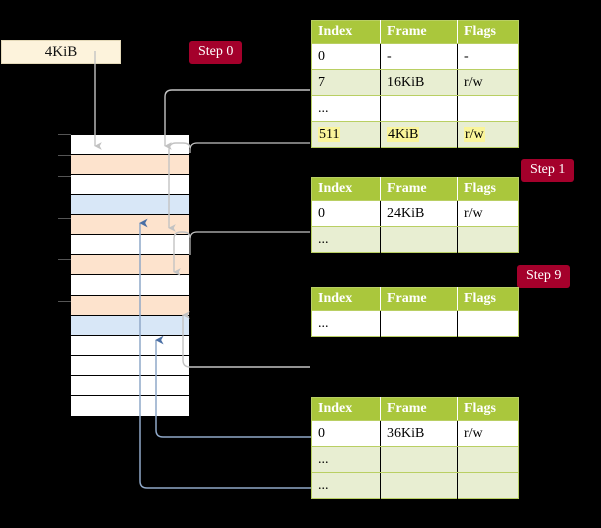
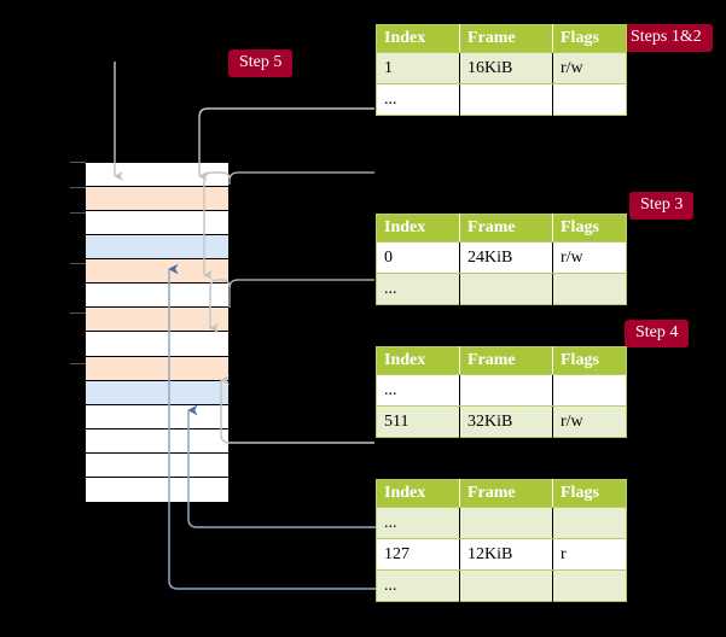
- 4KiB
- Step 0
+ Step 5
+ Steps 1&2
- Step 1
+ Step 3
- Step 9
+ Step 4
  Index	Frame	Flags
- 0	-	-
- 7	16KiB	r/w
+ 1	16KiB	r/w
  ...
- 511	4KiB	r/w
  Index	Frame	Flags
  0	24KiB	r/w
  ...
  Index	Frame	Flags
  ...
+ 511	32KiB	r/w
  Index	Frame	Flags
- 0	36KiB	r/w
  ...
+ 127	12KiB	r
  ...
